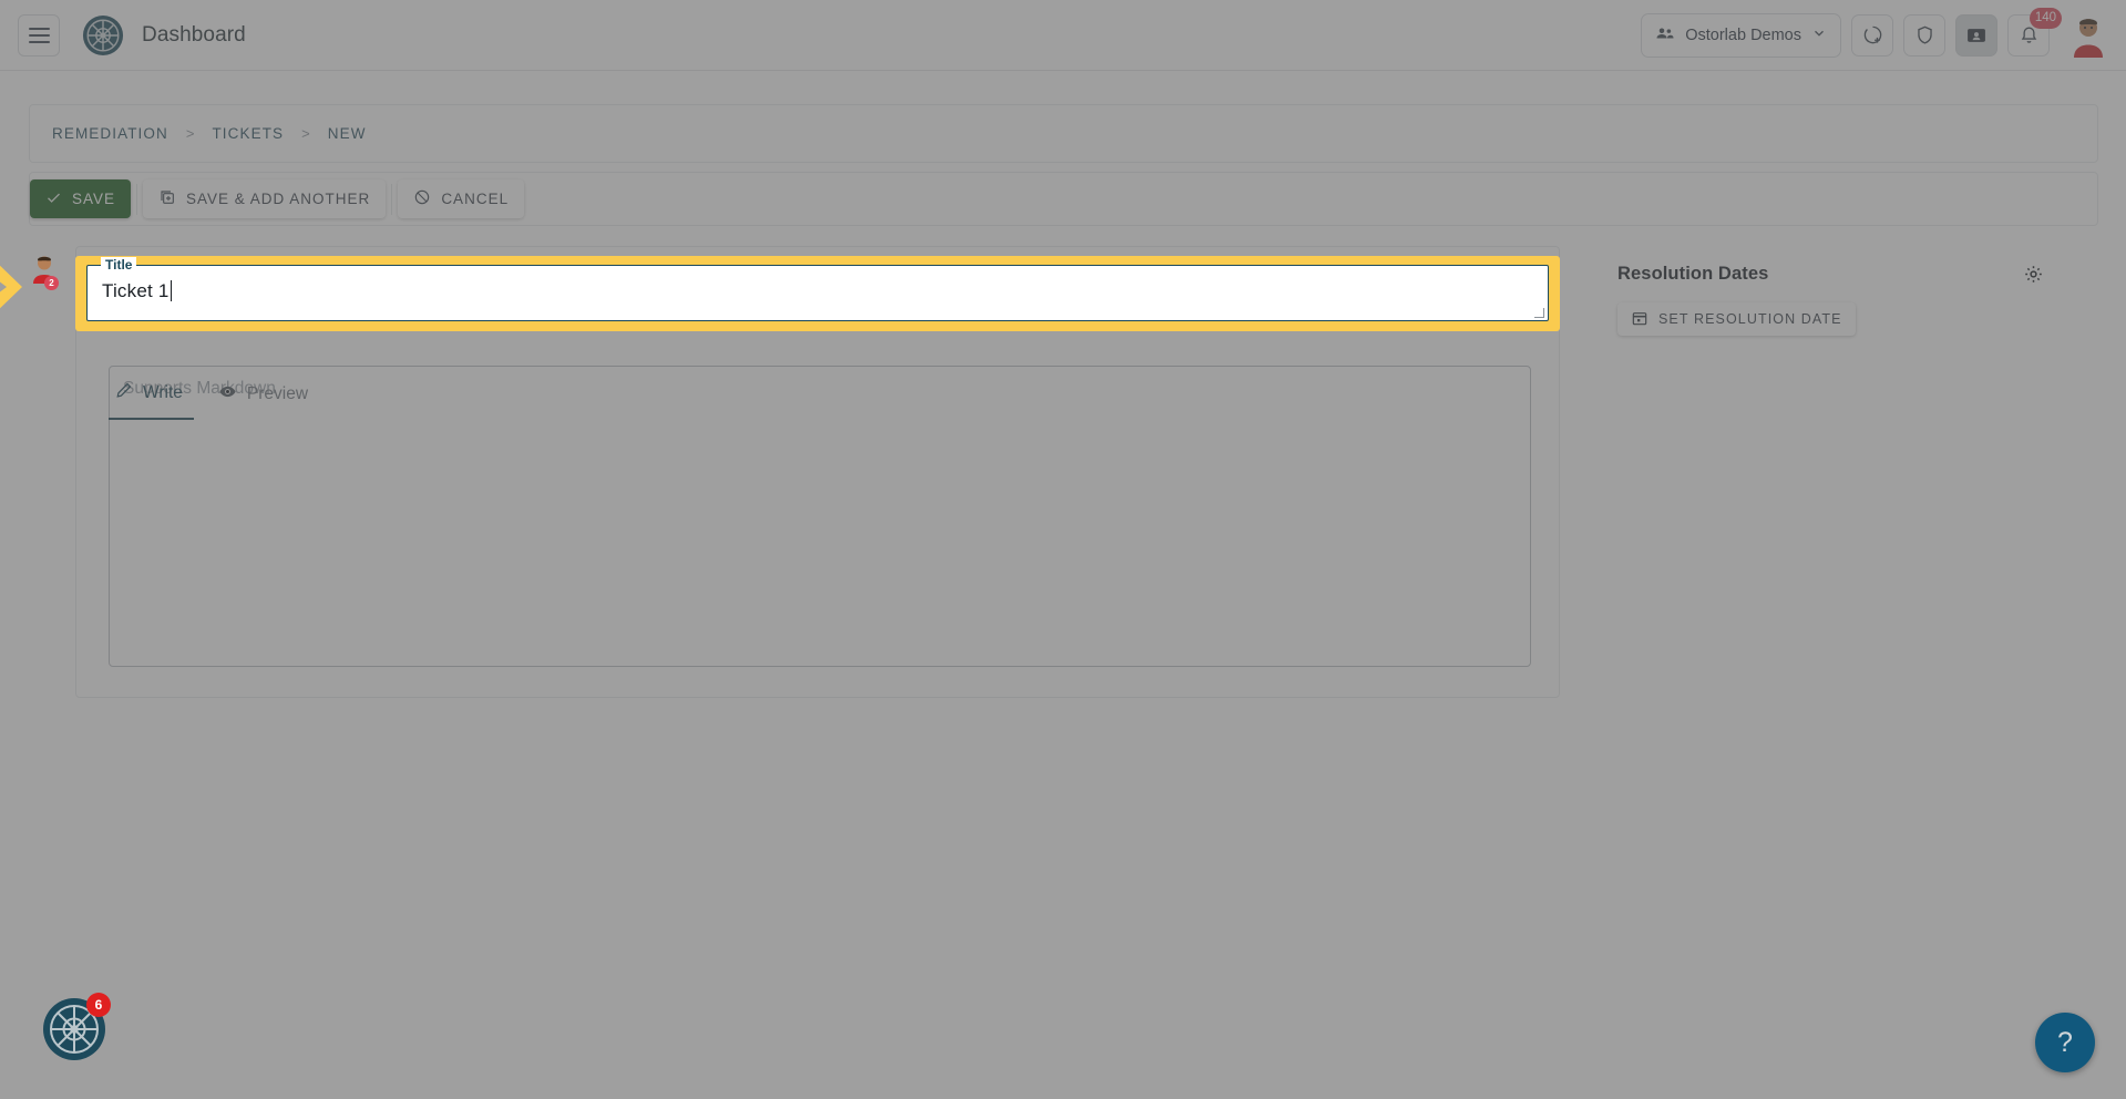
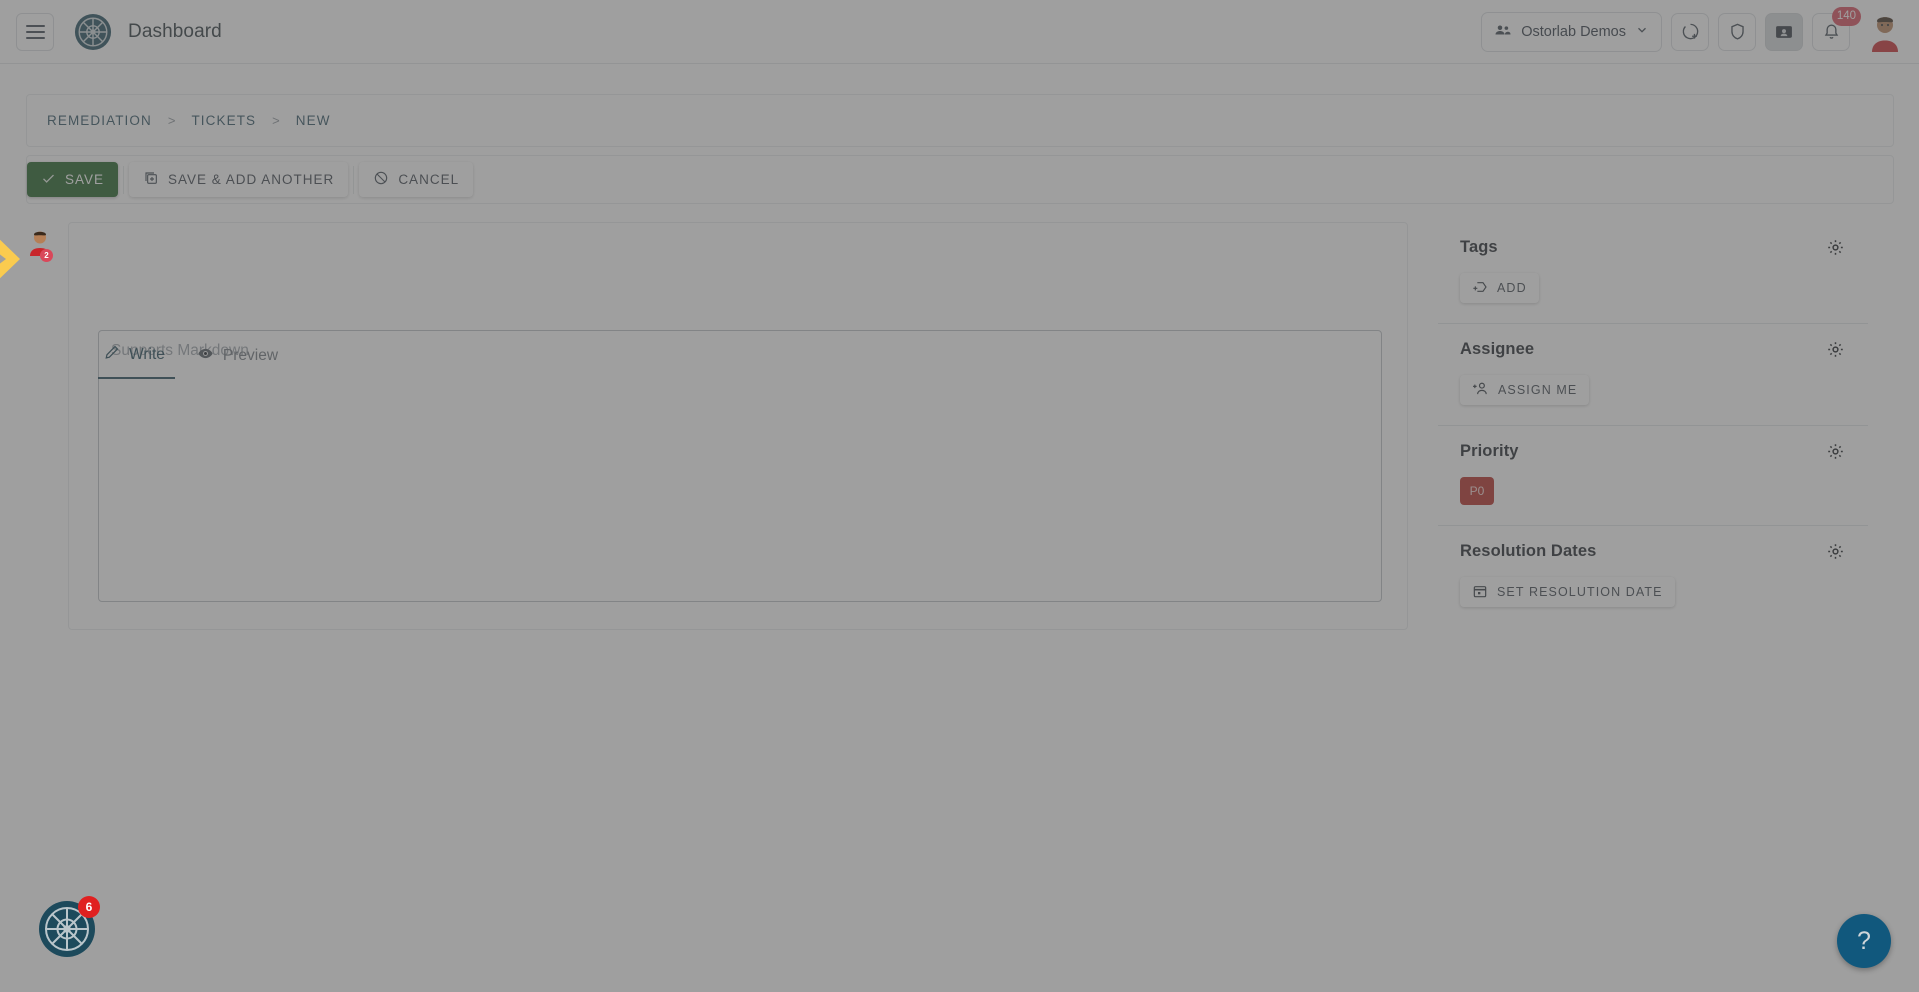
  Dashboard
  Ostorlab Demos
  140
  REMEDIATION
  >
  TICKETS
  >
  NEW
  SAVE
  SAVE & ADD ANOTHER
  CANCEL
  Write
  Preview
  upports Madown
+ Tags
+ ADD
+ Assignee
+ ASSIGN ME
+ Priority
+ P0
  Resolution Dates
  SET RESOLUTION DATE
  6
  ?
- Title
- Ticket 1
  2
